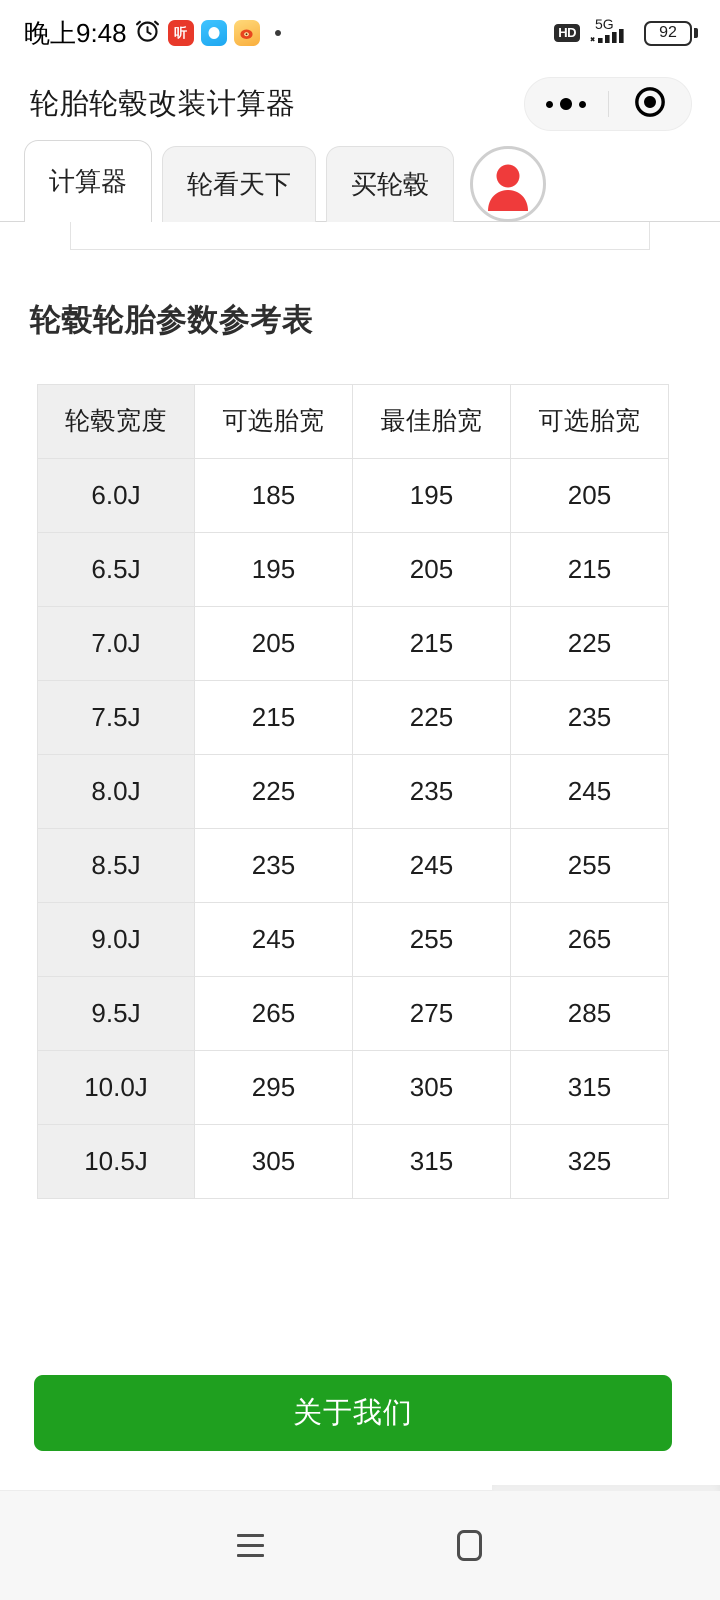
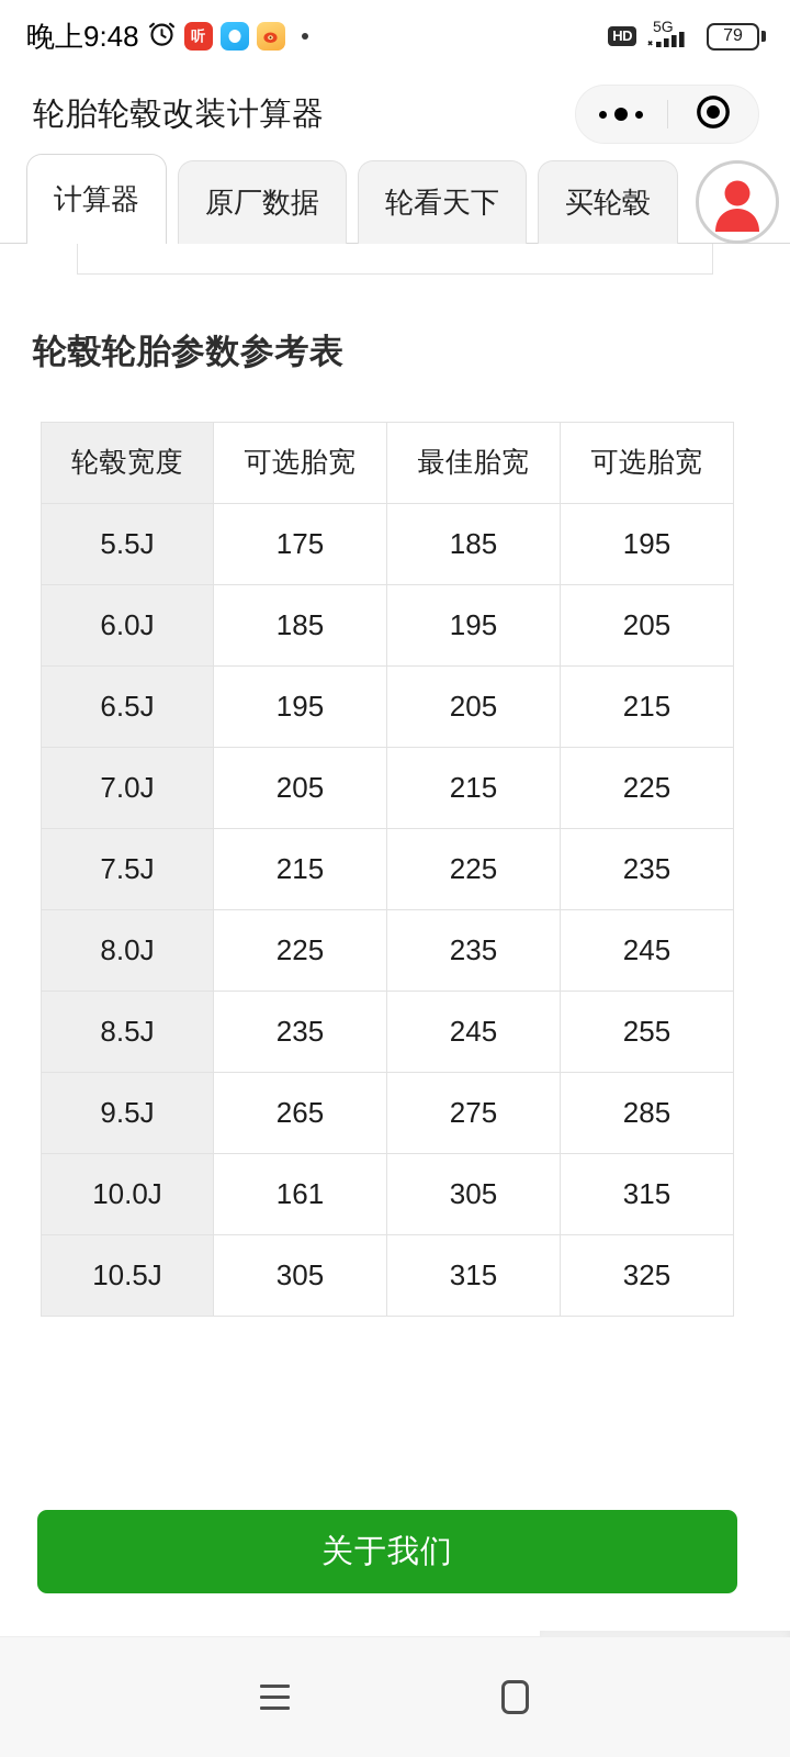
  晚上9:48
  听
  HD
  5G
- 92
+ 79
  轮胎轮毂改装计算器
  计算器
+ 原厂数据
  轮看天下
  买轮毂
  轮毂轮胎参数参考表
  轮毂宽度	可选胎宽	最佳胎宽	可选胎宽
+ 5.5J	175	185	195
  6.0J	185	195	205
  6.5J	195	205	215
  7.0J	205	215	225
  7.5J	215	225	235
  8.0J	225	235	245
  8.5J	235	245	255
- 9.0J	245	255	265
  9.5J	265	275	285
- 10.0J	295	305	315
+ 10.0J	161	305	315
  10.5J	305	315	325
  关于我们
